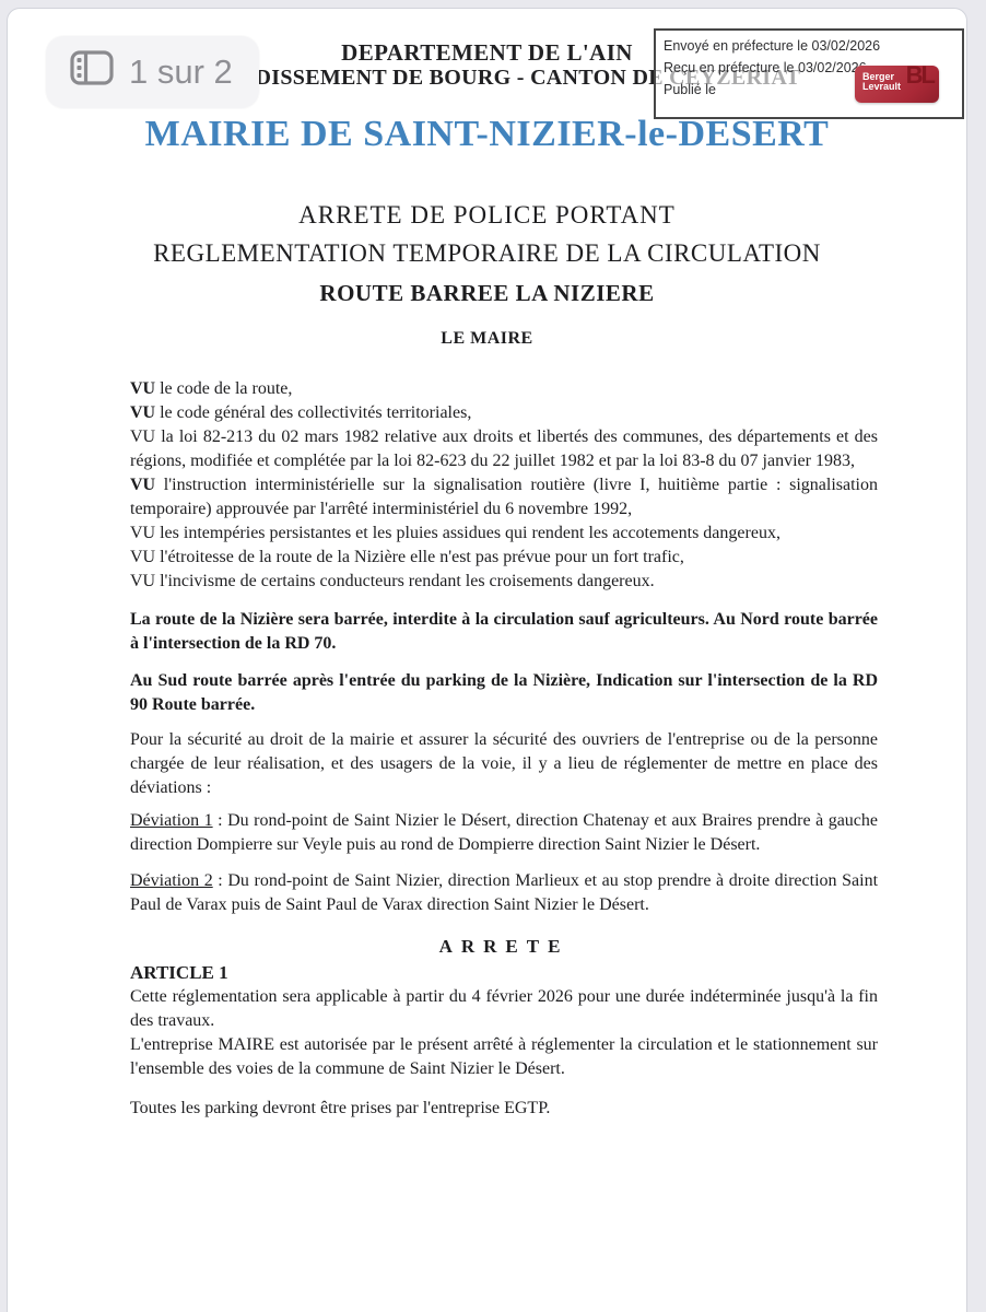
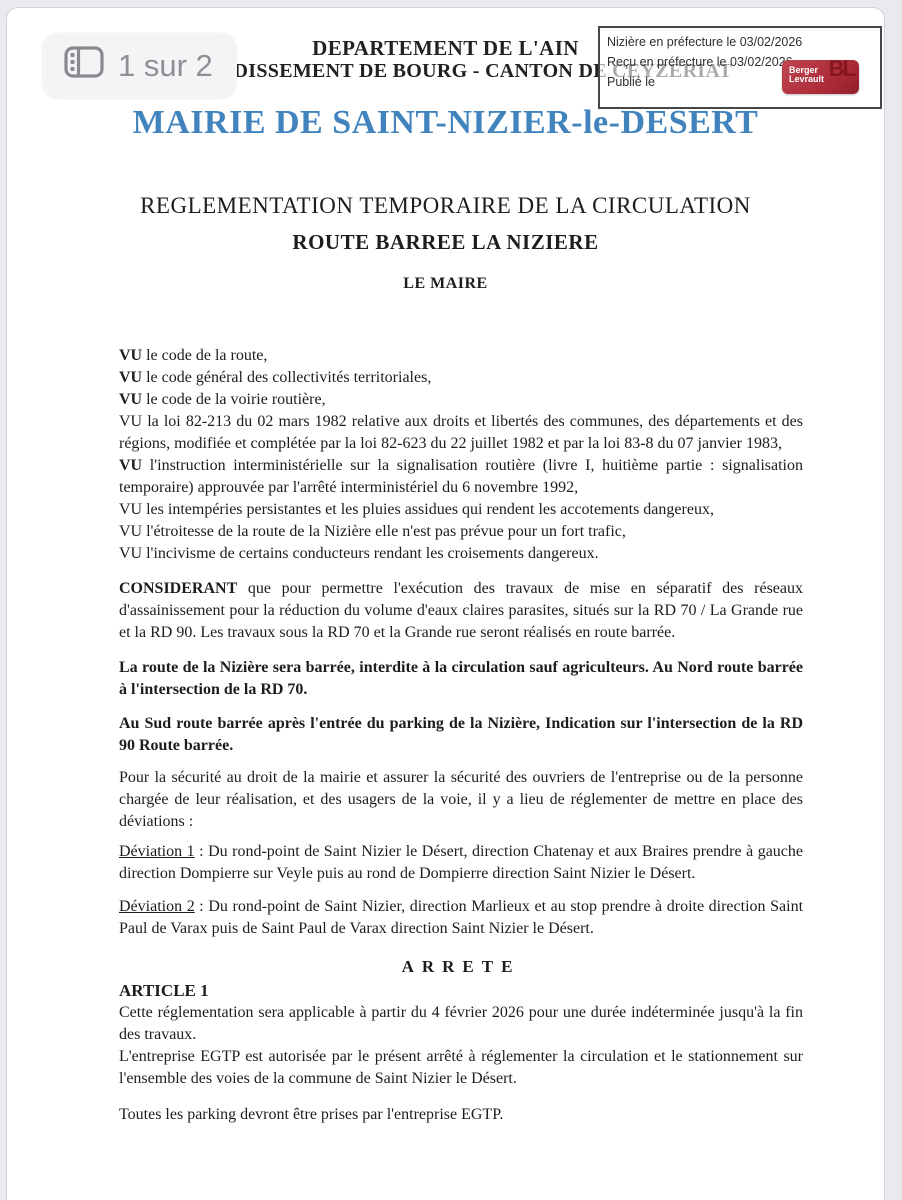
  DEPARTEMENT DE L'AIN
  DISSEMENT DE BOURG - CANTON DE CEYZERIAT
  MAIRIE DE SAINT-NIZIER-le-DESERT
- ARRETE DE POLICE PORTANT
  REGLEMENTATION TEMPORAIRE DE LA CIRCULATION
  ROUTE BARREE LA NIZIERE
  LE MAIRE
  VU le code de la route,
  VU le code général des collectivités territoriales,
+ VU le code de la voirie routière,
  VU la loi 82-213 du 02 mars 1982 relative aux droits et libertés des communes, des départements et des régions, modifiée et complétée par la loi 82-623 du 22 juillet 1982 et par la loi 83-8 du 07 janvier 1983,
  VU l'instruction interministérielle sur la signalisation routière (livre I, huitième partie : signalisation temporaire) approuvée par l'arrêté interministériel du 6 novembre 1992,
  VU les intempéries persistantes et les pluies assidues qui rendent les accotements dangereux,
  VU l'étroitesse de la route de la Nizière elle n'est pas prévue pour un fort trafic,
  VU l'incivisme de certains conducteurs rendant les croisements dangereux.
+ CONSIDERANT que pour permettre l'exécution des travaux de mise en séparatif des réseaux d'assainissement pour la réduction du volume d'eaux claires parasites, situés sur la RD 70 / La Grande rue et la RD 90. Les travaux sous la RD 70 et la Grande rue seront réalisés en route barrée.
  La route de la Nizière sera barrée, interdite à la circulation sauf agriculteurs. Au Nord route barrée à l'intersection de la RD 70.
  Au Sud route barrée après l'entrée du parking de la Nizière, Indication sur l'intersection de la RD 90 Route barrée.
  Pour la sécurité au droit de la mairie et assurer la sécurité des ouvriers de l'entreprise ou de la personne chargée de leur réalisation, et des usagers de la voie, il y a lieu de réglementer de mettre en place des déviations :
  Déviation 1 : Du rond-point de Saint Nizier le Désert, direction Chatenay et aux Braires prendre à gauche direction Dompierre sur Veyle puis au rond de Dompierre direction Saint Nizier le Désert.
  Déviation 2 : Du rond-point de Saint Nizier, direction Marlieux et au stop prendre à droite direction Saint Paul de Varax puis de Saint Paul de Varax direction Saint Nizier le Désert.
  ARRETE
  ARTICLE 1
  Cette réglementation sera applicable à partir du 4 février 2026 pour une durée indéterminée jusqu'à la fin des travaux.
- L'entreprise MAIRE est autorisée par le présent arrêté à réglementer la circulation et le stationnement sur l'ensemble des voies de la commune de Saint Nizier le Désert.
+ L'entreprise EGTP est autorisée par le présent arrêté à réglementer la circulation et le stationnement sur l'ensemble des voies de la commune de Saint Nizier le Désert.
  Toutes les parking devront être prises par l'entreprise EGTP.
- Envoyé en préfecture le 03/02/2026
+ Nizière en préfecture le 03/02/2026
  Reçu en préfecture le 03/02/20
  Publié le
  Berger
  Levrault
  BL
  1 sur 2
